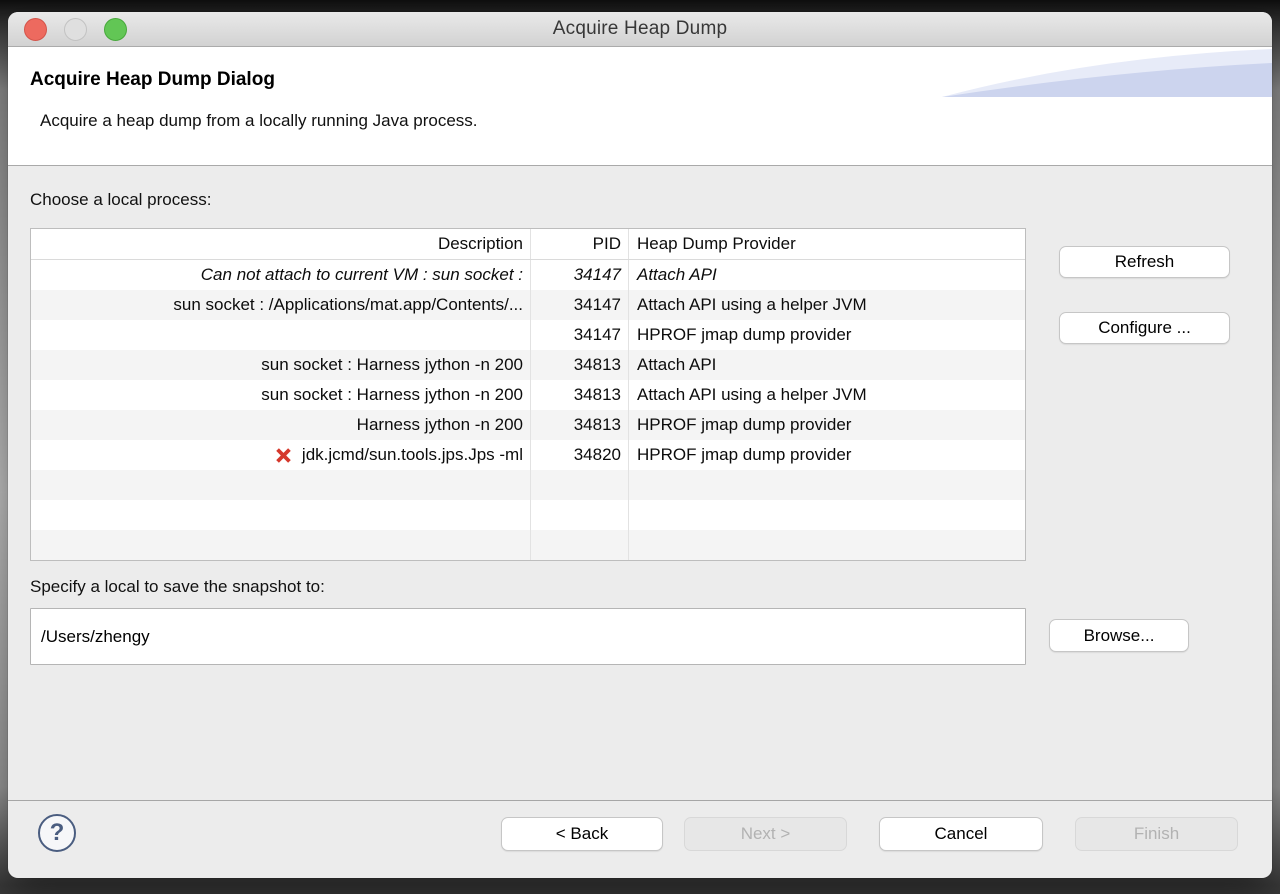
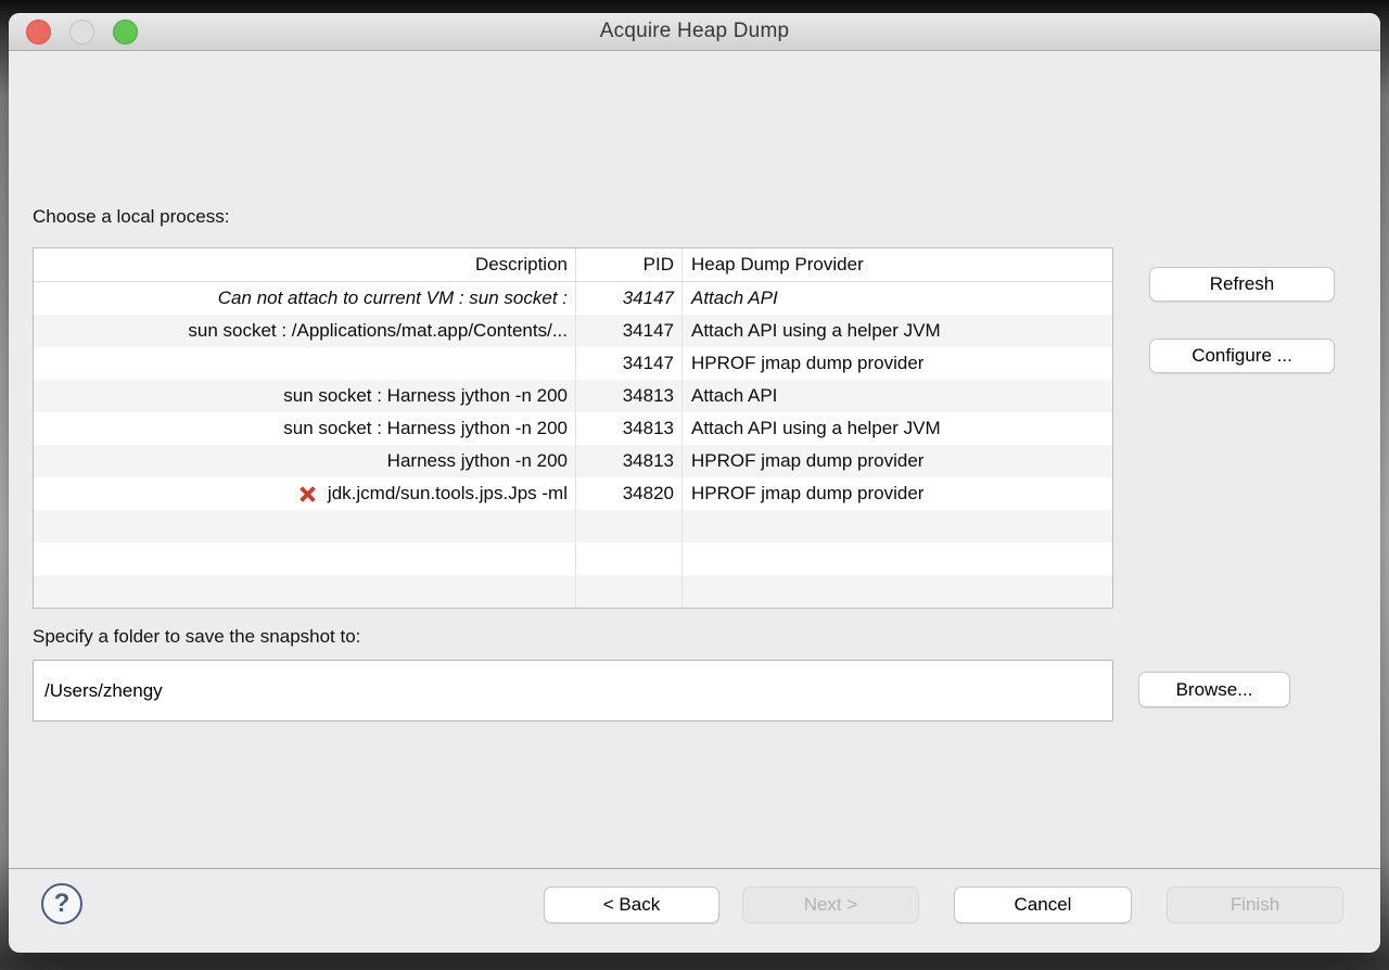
  Acquire Heap Dump
- Acquire Heap Dump Dialog
- Acquire a heap dump from a locally running Java process.
  Choose a local process:
  Description
  PID
  Heap Dump Provider
  Can not attach to current VM : sun socket :
  34147
  Attach API
  sun socket : /Applications/mat.app/Contents/...
  34147
  Attach API using a helper JVM
  34147
  HPROF jmap dump provider
  sun socket : Harness jython -n 200
  34813
  Attach API
  sun socket : Harness jython -n 200
  34813
  Attach API using a helper JVM
  Harness jython -n 200
  34813
  HPROF jmap dump provider
  jdk.jcmd/sun.tools.jps.Jps -ml
  34820
  HPROF jmap dump provider
  Refresh
  Configure ...
- Specify a local to save the snapshot to:
+ Specify a folder to save the snapshot to:
  /Users/zhengy
  Browse...
  ?
  < Back
  Next >
  Cancel
  Finish
